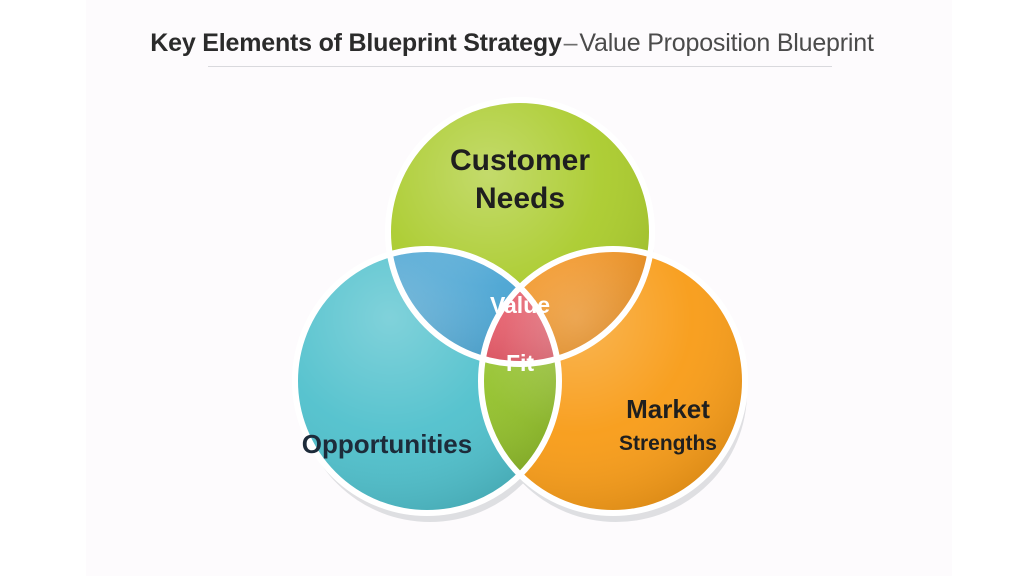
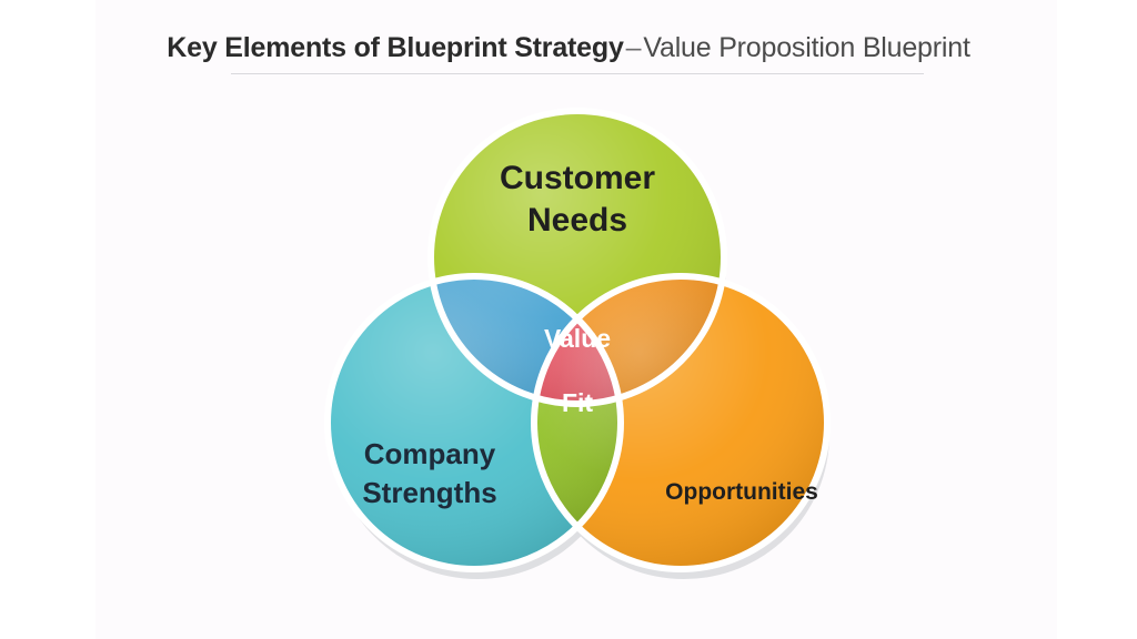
  Key Elements of Blueprint Strategy–Value Proposition Blueprint
  Customer
  Needs
+ Company
- Opportunities
+ Strengths
- Market
- Strengths
+ Opportunities
  Value
  Fit
